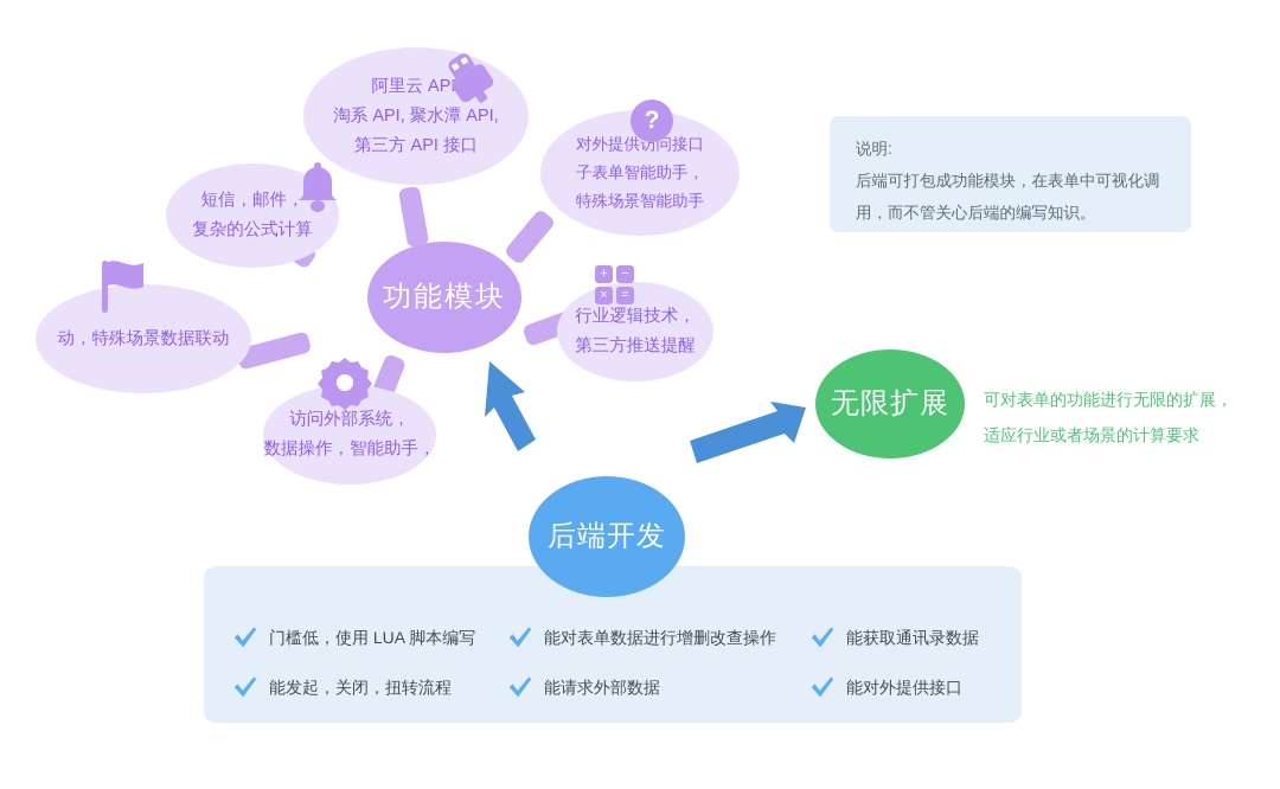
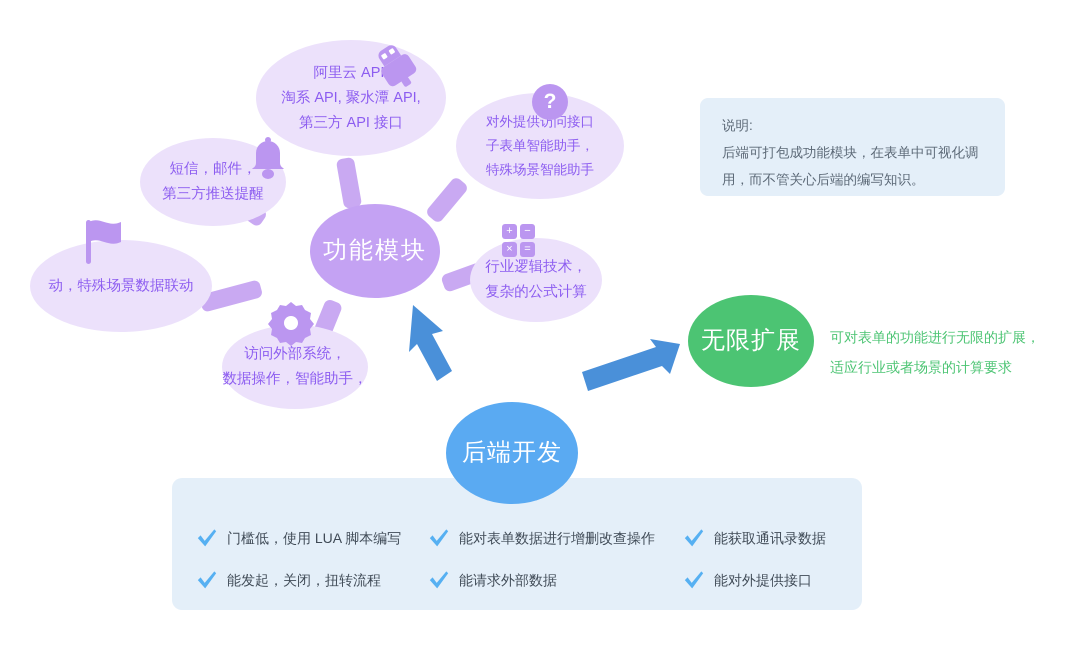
  阿里云 AP
  淘系 API, 聚水潭 API,
  第三方 API 接口
  对外提供访问接口
  子表单智能助手，
  特殊场景智能助手
  短信，邮件，
- 复杂的公式计算
+ 第三方推送提醒
  动，特殊场景数据联动
  访问外部系统，
  数据操作，智能助手，
  行业逻辑技术，
- 第三方推送提醒
+ 复杂的公式计算
  ?
  +
  −
  ×
  =
  功能模块
  说明:
  后端可打包成功能模块，在表单中可视化调
  用，而不管关心后端的编写知识。
  无限扩展
  可对表单的功能进行无限的扩展，
  适应行业或者场景的计算要求
  后端开发
  门槛低，使用 LUA 脚本编写
  能对表单数据进行增删改查操作
  能获取通讯录数据
  能发起，关闭，扭转流程
  能请求外部数据
  能对外提供接口
